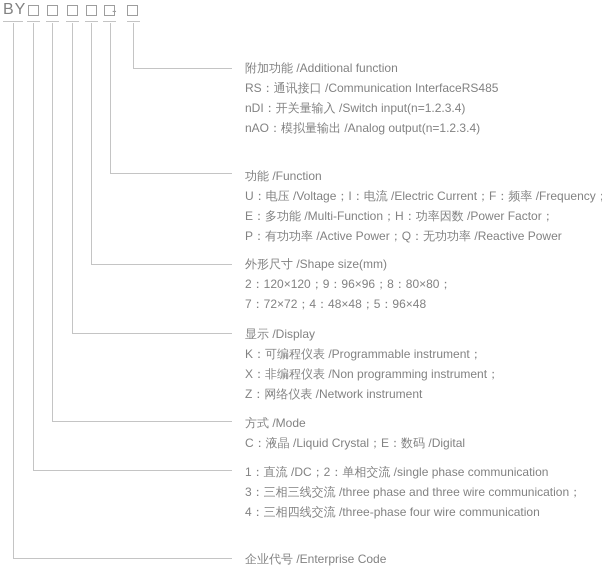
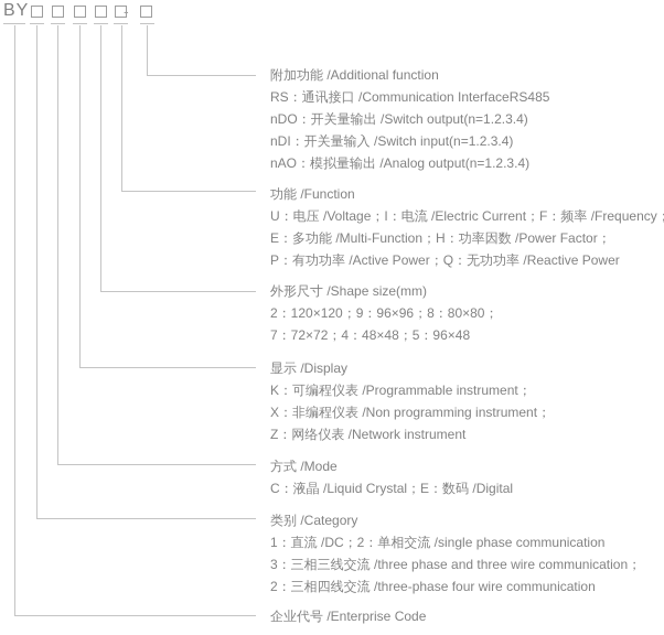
  BY
  -
  附加功能 /Additional function
  RS：通讯接口 /Communication InterfaceRS485
+ nDO：开关量输出 /Switch output(n=1.2.3.4)
  nDI：开关量输入 /Switch input(n=1.2.3.4)
  nAO：模拟量输出 /Analog output(n=1.2.3.4)
  功能 /Function
  U：电压 /Voltage；I：电流 /Electric Current；F：频率 /Frequency
  E：多功能 /Multi-Function；H：功率因数 /Power Factor；
  P：有功功率 /Active Power；Q：无功功率 /Reactive Power
  外形尺寸 /Shape size(mm)
  2：120×120；9：96×96；8：80×80；
  7：72×72；4：48×48；5：96×48
  显示 /Display
  K：可编程仪表 /Programmable instrument；
  X：非编程仪表 /Non programming instrument；
  Z：网络仪表 /Network instrument
  方式 /Mode
  C：液晶 /Liquid Crystal；E：数码 /Digital
+ 类别 /Category
  1：直流 /DC；2：单相交流 /single phase communication
  3：三相三线交流 /three phase and three wire communication；
- 4：三相四线交流 /three-phase four wire communication
+ 2：三相四线交流 /three-phase four wire communication
  企业代号 /Enterprise Code
